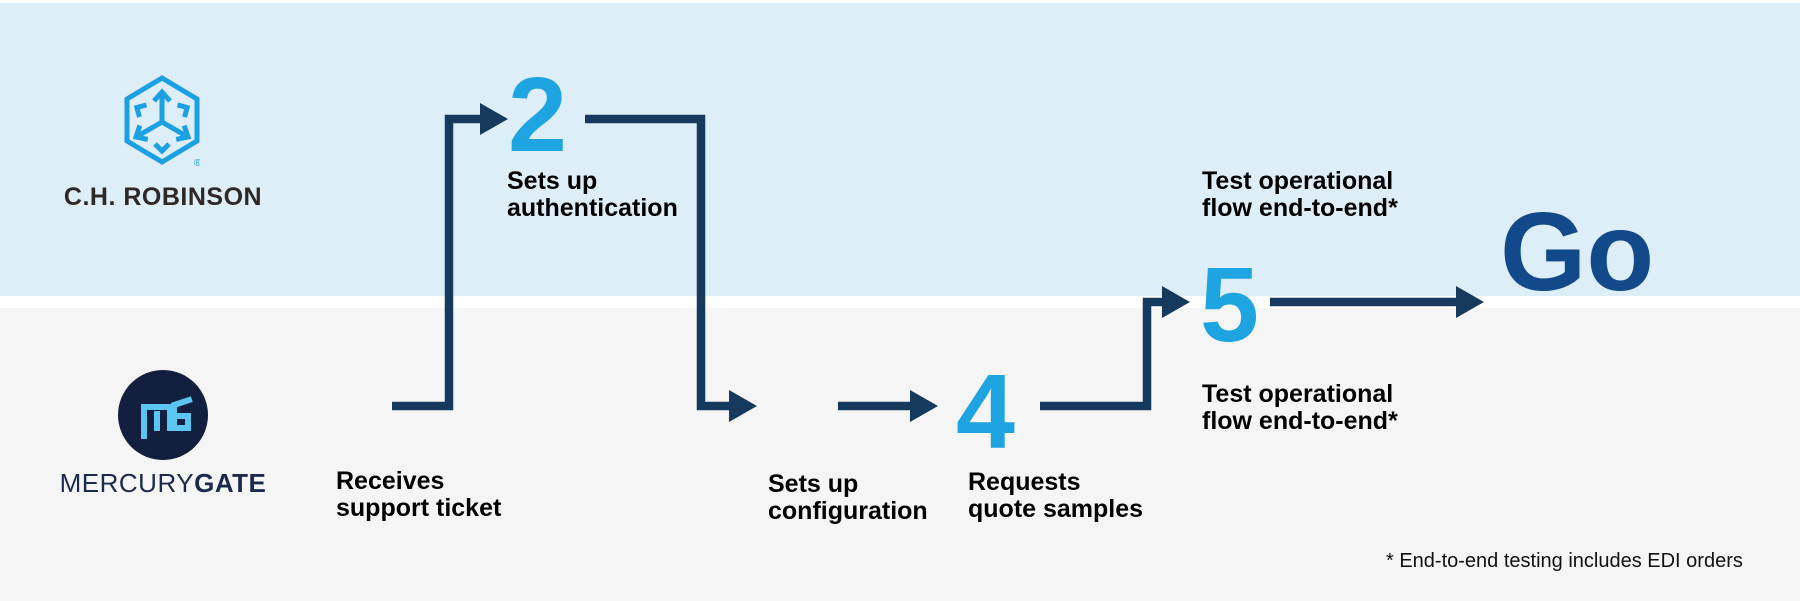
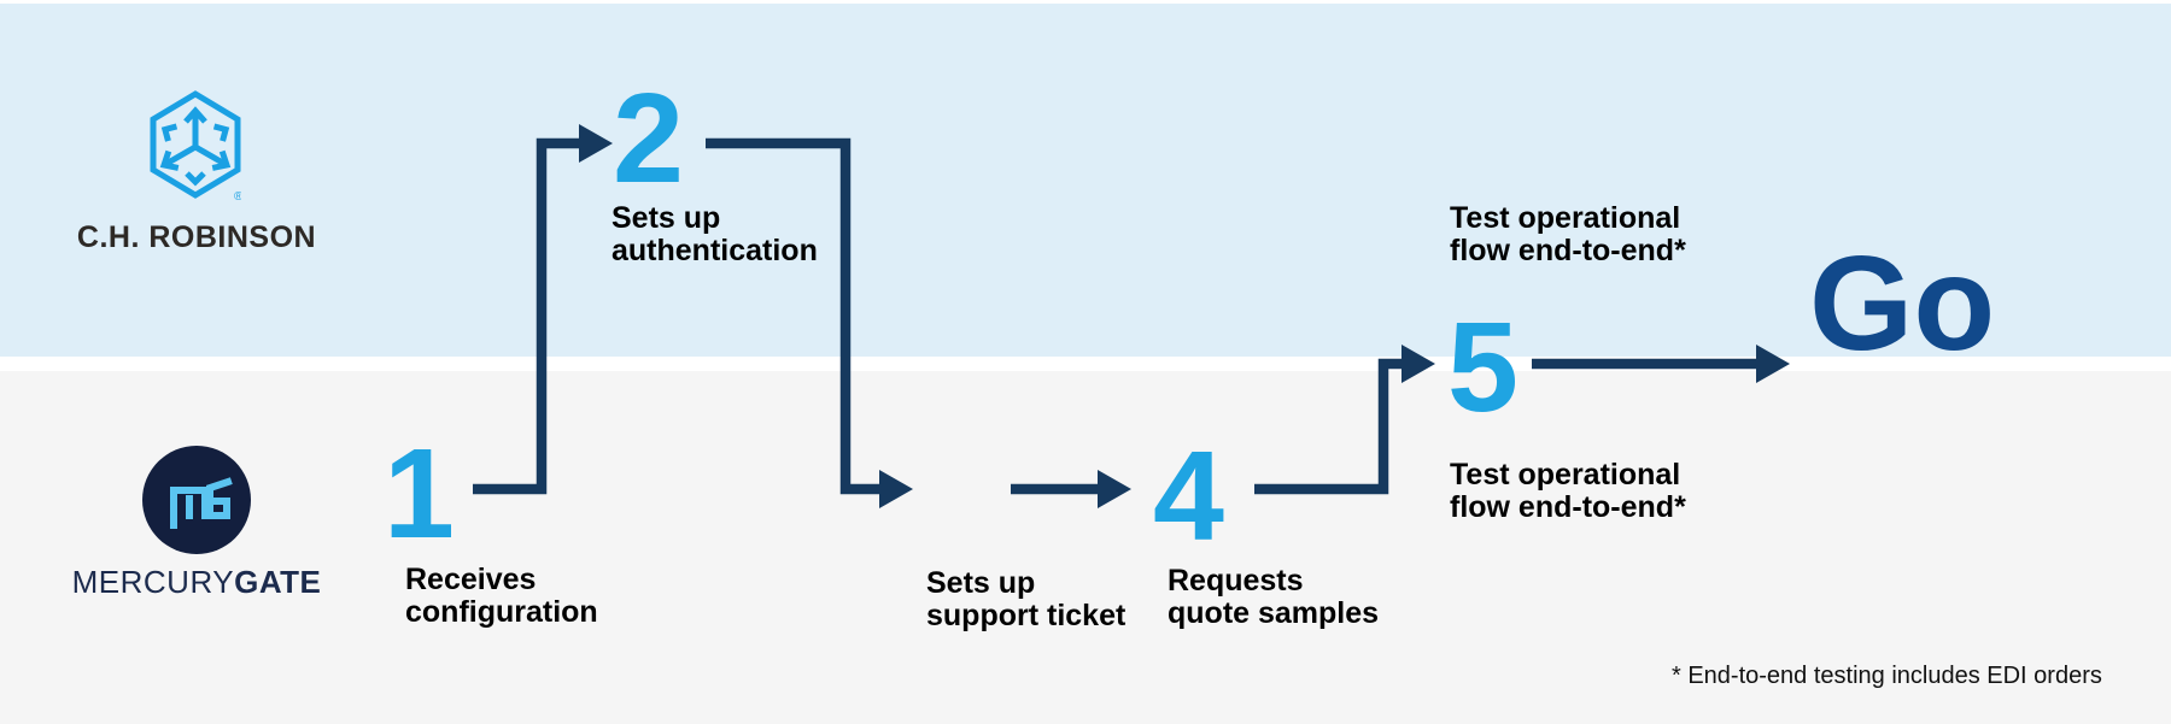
  ®
  C.H. ROBINSON
  MERCURYGATE
+ 1
  Receives
- support ticket
+ configuration
  2
  Sets up
  authentication
  Sets up
- configuration
+ support ticket
  4
  Requests
  quote samples
  5
  Test operational
  flow end-to-end*
  Test operational
  flow end-to-end*
  Go
  * End-to-end testing includes EDI orders
